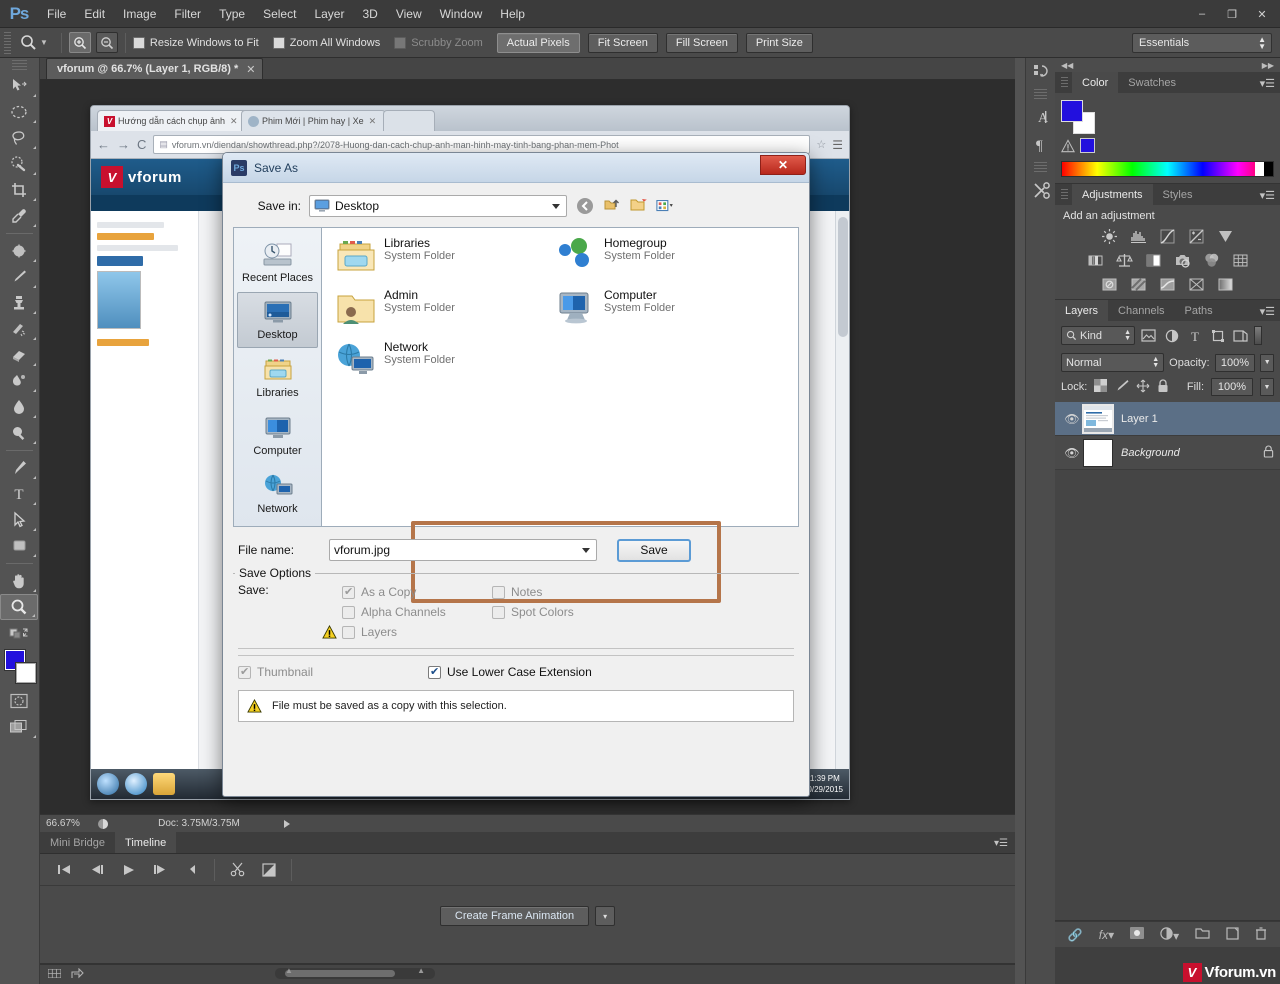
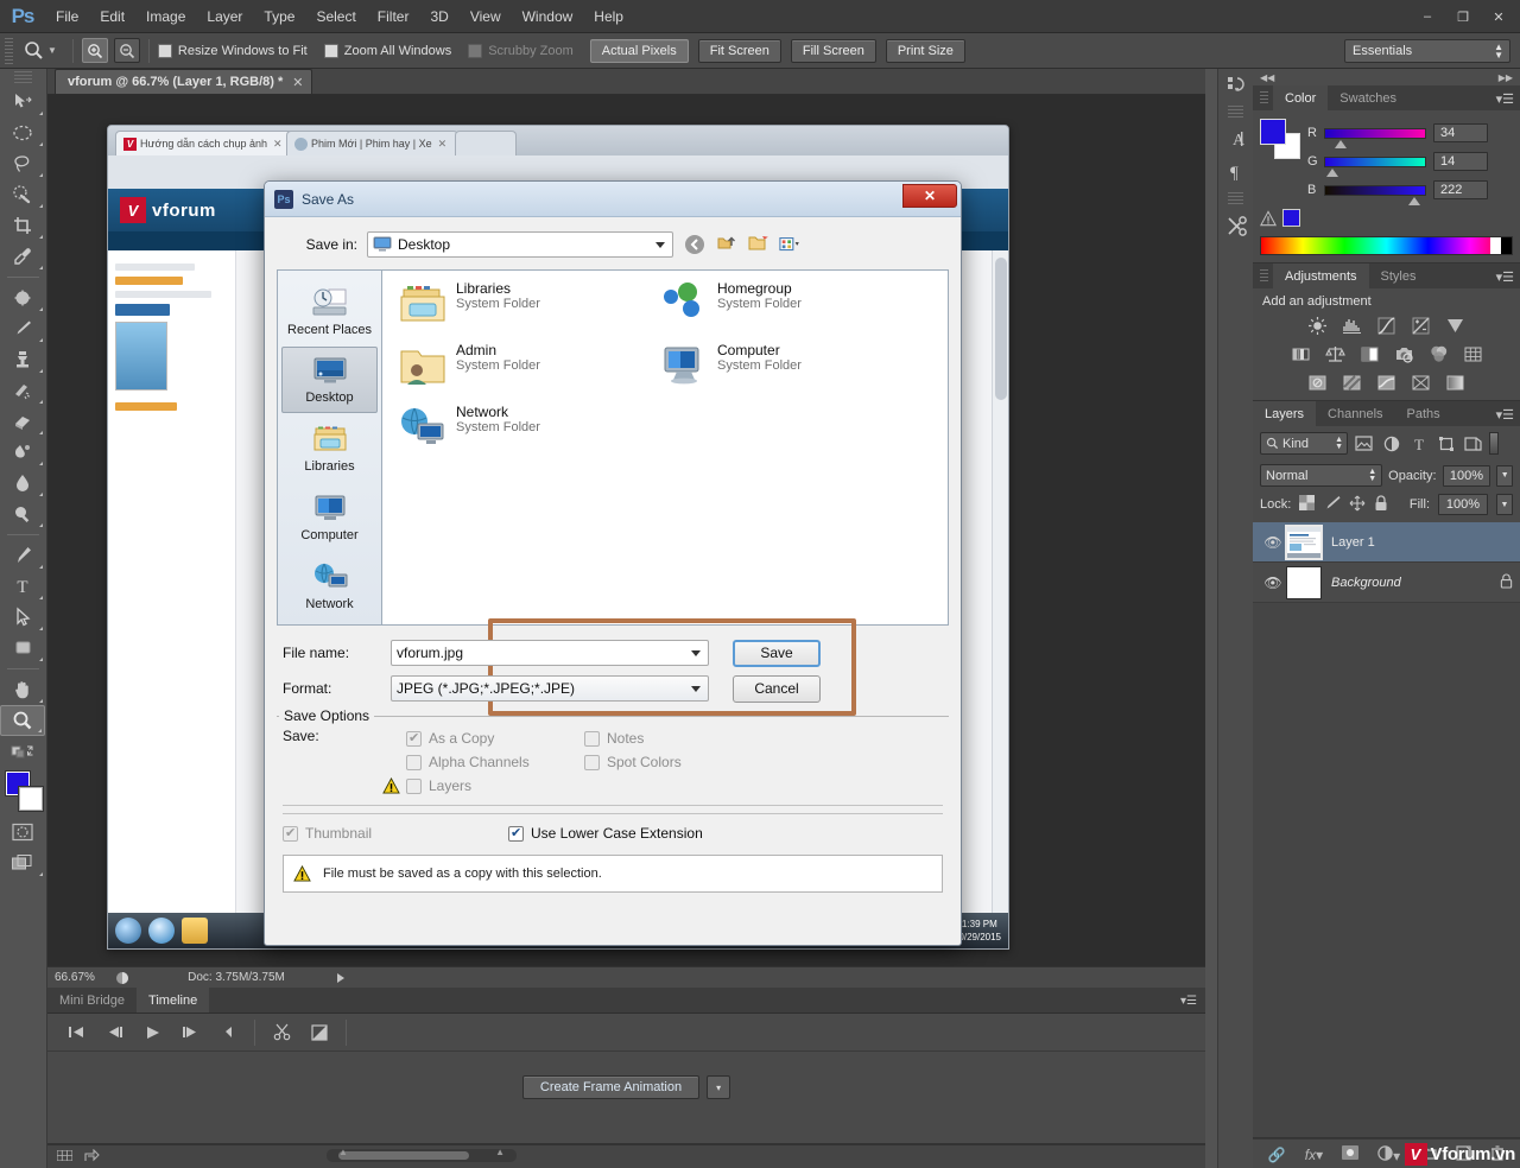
  Ps
  File
  Edit
  Image
- Filter
+ Layer
  Type
  Select
- Layer
+ Filter
  3D
  View
  Window
  Help
  –
  ❐
  ✕
  ▼
  Resize Windows to Fit
  Zoom All Windows
  Scrubby Zoom
  Actual Pixels
  Fit Screen
  Fill Screen
  Print Size
  Essentials
  ▲
  ▼
  T
  vforum @ 66.7% (Layer 1, RGB/8) *
  ✕
  V
  Hướng dẫn cách chụp ảnh
  ✕
  Phim Mới | Phim hay | Xe
  ✕
- ←
- →
- C
- ▤
- vforum.vn/diendan/showthread.php?/2078-Huong-dan-cach-chup-anh-man-hinh-may-tinh-bang-phan-mem-Phot
- ☆
- ☰
  V
  vforum
  1:39 PM
  /29/2015
  Ps
  Save As
  ✕
  Save in:
  Desktop
  Recent Places
  Desktop
  Libraries
  Computer
  Network
  Libraries
  System Folder
  Admin
  System Folder
  Network
  System Folder
  Homegroup
  System Folder
  Computer
  System Folder
  File name:
  vforum.jpg
  Save
+ Format:
+ JPEG (*.JPG;*.JPEG;*.JPE)
+ Cancel
  Save Options
  Save:
  As a Copy
  Alpha Channels
  Layers
  Notes
  Spot Colors
  Thumbnail
  Use Lower Case Extension
  File must be saved as a copy with this selection.
  A
  ¶
  ◀◀
  ▶▶
  Color
  Swatches
  ▾☰
+ R
+ 34
+ G
+ 14
+ B
+ 222
  Adjustments
  Styles
  ▾☰
  Add an adjustment
  Layers
  Channels
  Paths
  ▾☰
  Kind
  T
  Normal
  Opacity:
  100%
  Lock:
  Fill:
  100%
  👁
  Layer 1
  👁
  Background
  🔗
  fx▾
  ▾
  V
  Vforum.vn
  66.67%
  Doc: 3.75M/3.75M
  Mini Bridge
  Timeline
  ▾☰
  Create Frame Animation
  ▾
  ▲
  ▲
